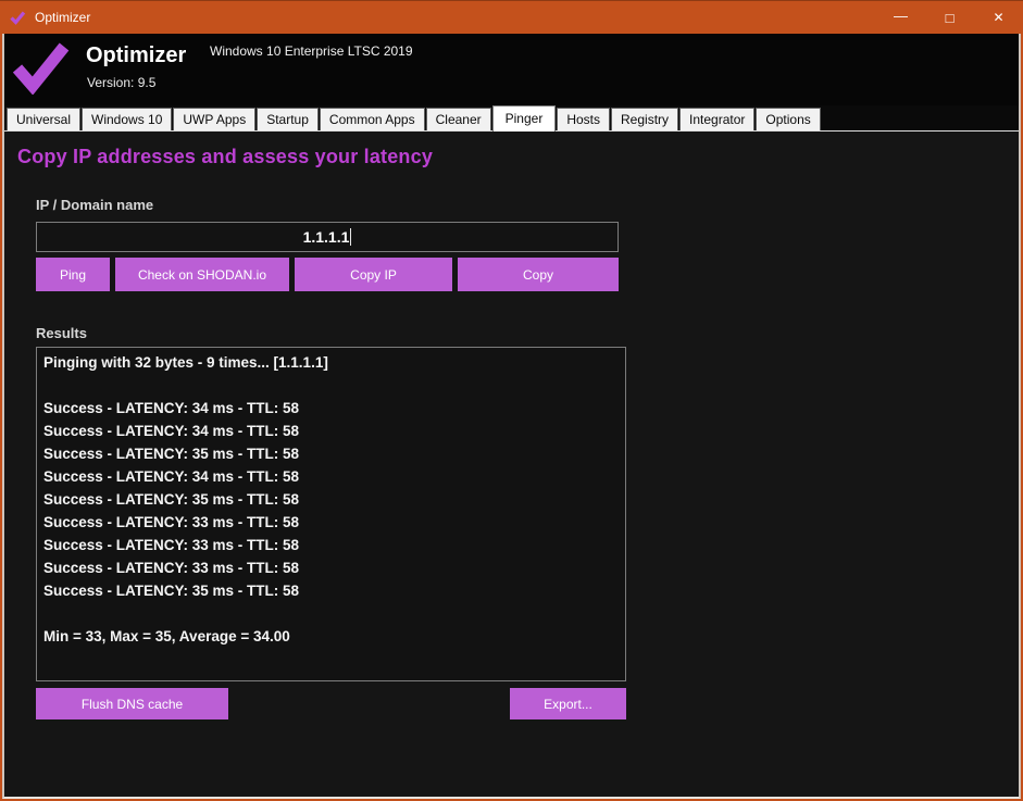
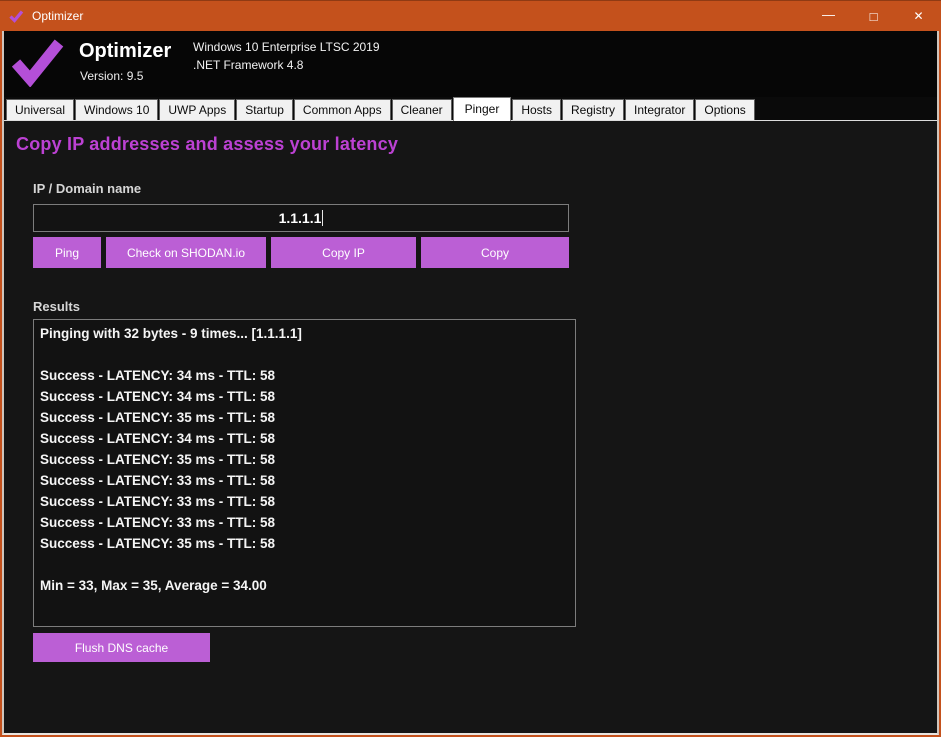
  Optimizer
  —
  □
  ✕
  Optimizer
  Version: 9.5
  Windows 10 Enterprise LTSC 2019
+ .NET Framework 4.8
  Universal
  Windows 10
  UWP Apps
  Startup
  Common Apps
  Cleaner
  Pinger
  Hosts
  Registry
  Integrator
  Options
  Copy IP addresses and assess your latency
  IP / Domain name
  1.1.1.1
  Ping
  Check on SHODAN.io
  Copy IP
  Copy
  Results
  Pinging with 32 bytes - 9 times... [1.1.1.1]
  Success - LATENCY: 34 ms - TTL: 58
  Success - LATENCY: 34 ms - TTL: 58
  Success - LATENCY: 35 ms - TTL: 58
  Success - LATENCY: 34 ms - TTL: 58
  Success - LATENCY: 35 ms - TTL: 58
  Success - LATENCY: 33 ms - TTL: 58
  Success - LATENCY: 33 ms - TTL: 58
  Success - LATENCY: 33 ms - TTL: 58
  Success - LATENCY: 35 ms - TTL: 58
  Min = 33, Max = 35, Average = 34.00
  Flush DNS cache
- Export...
